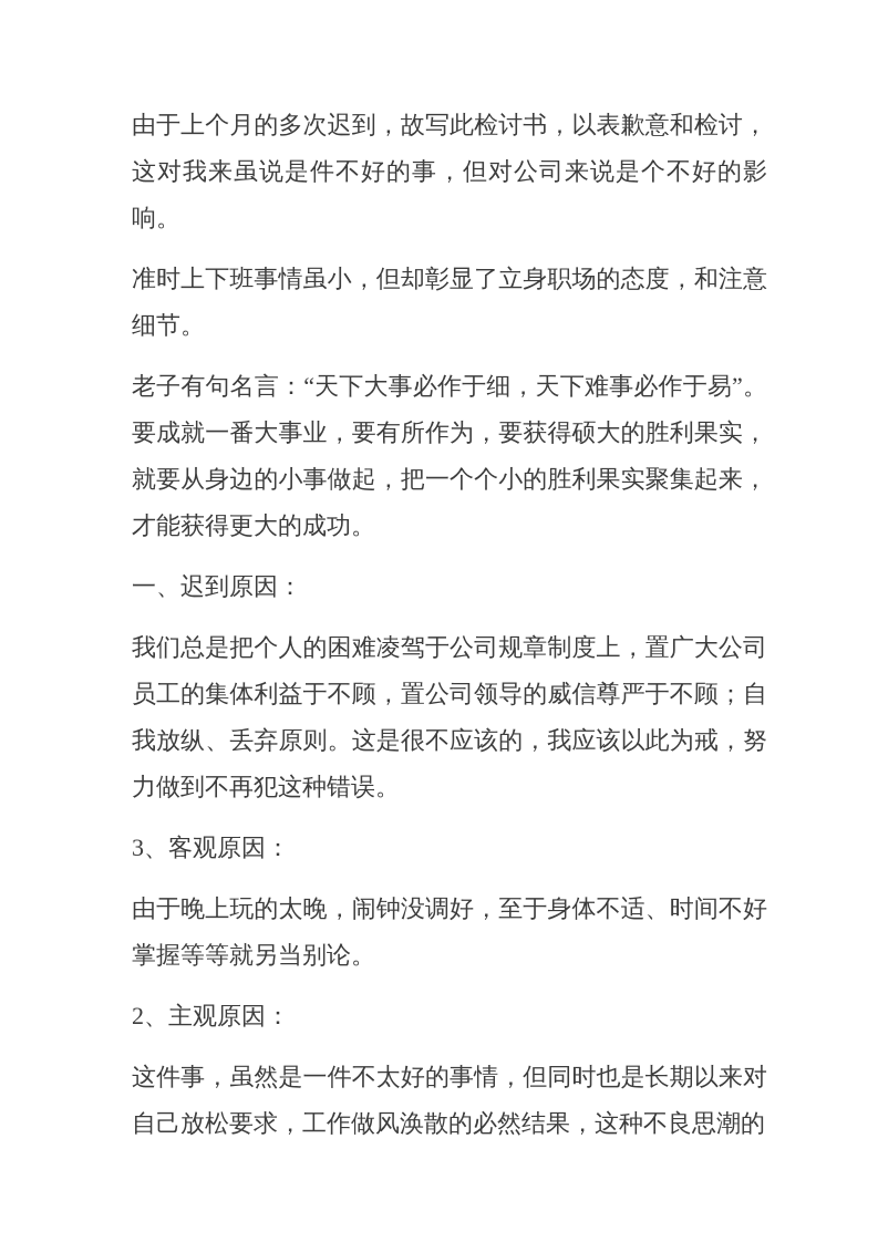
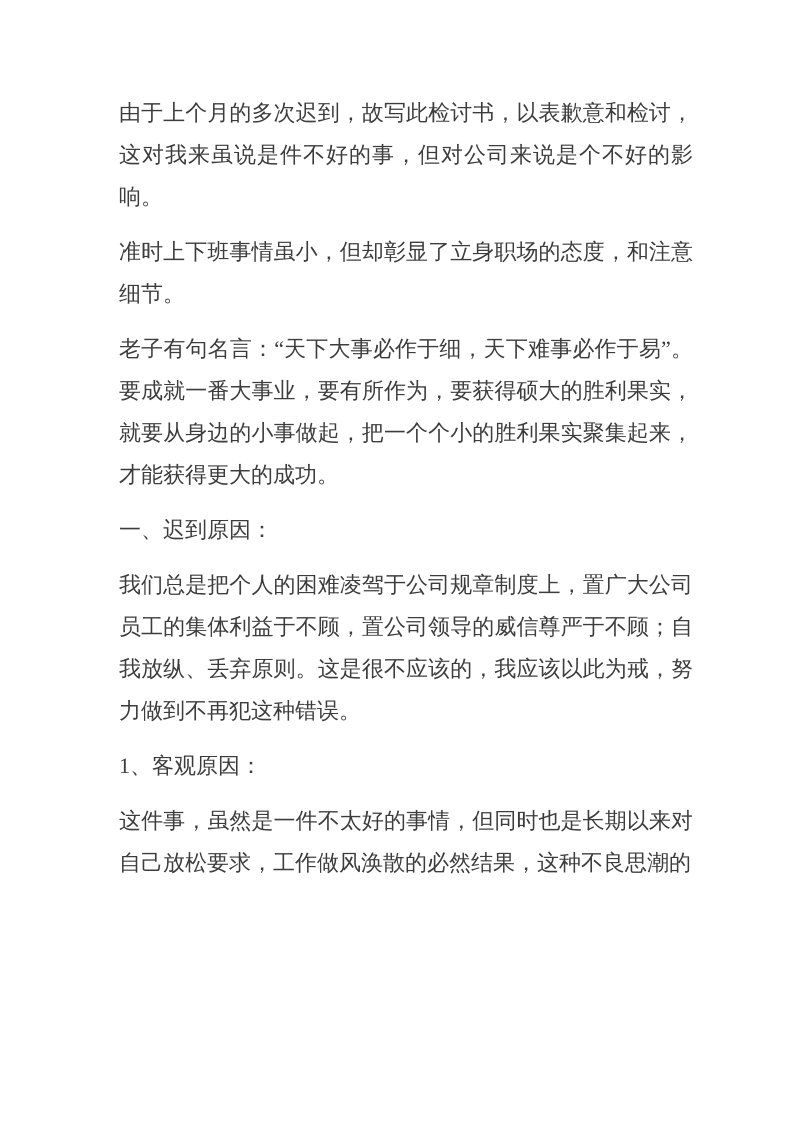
  由于上个月的多次迟到，故写此检讨书，以表歉意和检讨，这对我来虽说是件不好的事，但对公司来说是个不好的影响。
  准时上下班事情虽小，但却彰显了立身职场的态度，和注意细节。
  老子有句名言：“天下大事必作于细，天下难事必作于易”。要成就一番大事业，要有所作为，要获得硕大的胜利果实，就要从身边的小事做起，把一个个小的胜利果实聚集起来，才能获得更大的成功。
  一、迟到原因：
  我们总是把个人的困难凌驾于公司规章制度上，置广大公司员工的集体利益于不顾，置公司领导的威信尊严于不顾；自我放纵、丢弃原则。这是很不应该的，我应该以此为戒，努力做到不再犯这种错误。
- 3、客观原因：
+ 1、客观原因：
- 由于晚上玩的太晚，闹钟没调好，至于身体不适、时间不好掌握等等就另当别论。
- 2、主观原因：
  这件事，虽然是一件不太好的事情，但同时也是长期以来对自己放松要求，工作做风涣散的必然结果，这种不良思潮的
